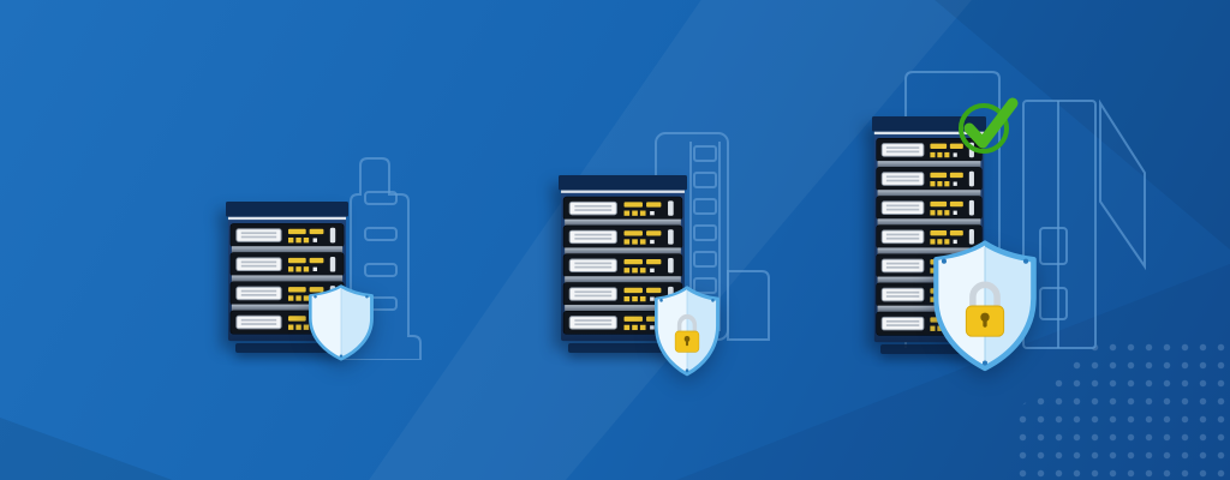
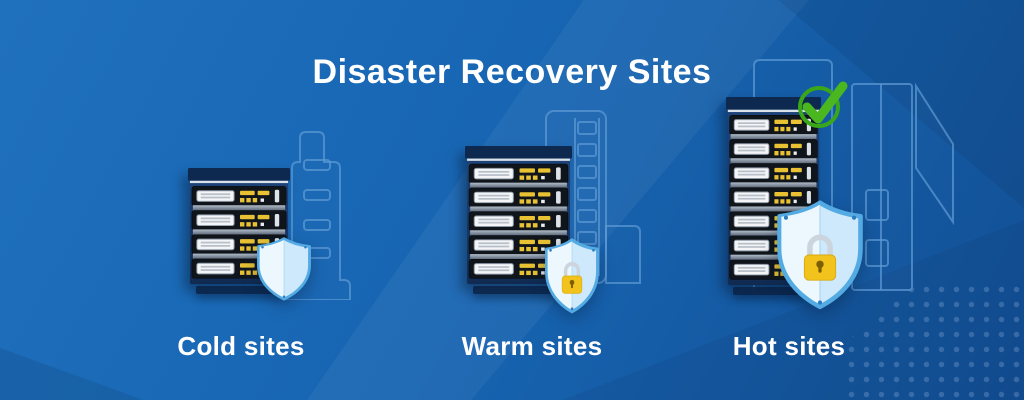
+ Disaster Recovery Sites
+ Cold sites
+ Warm sites
+ Hot sites
